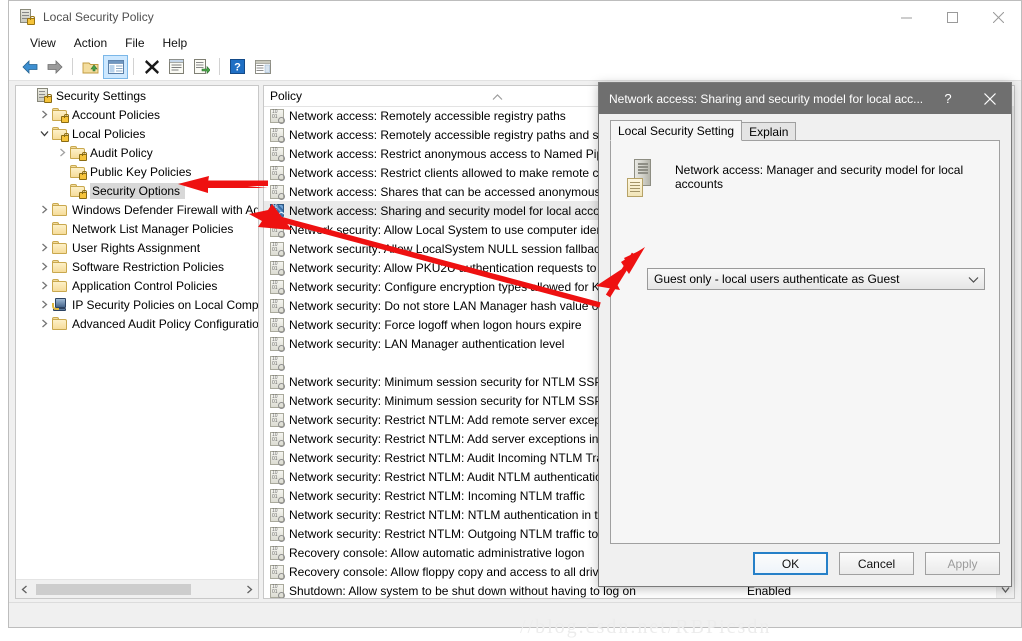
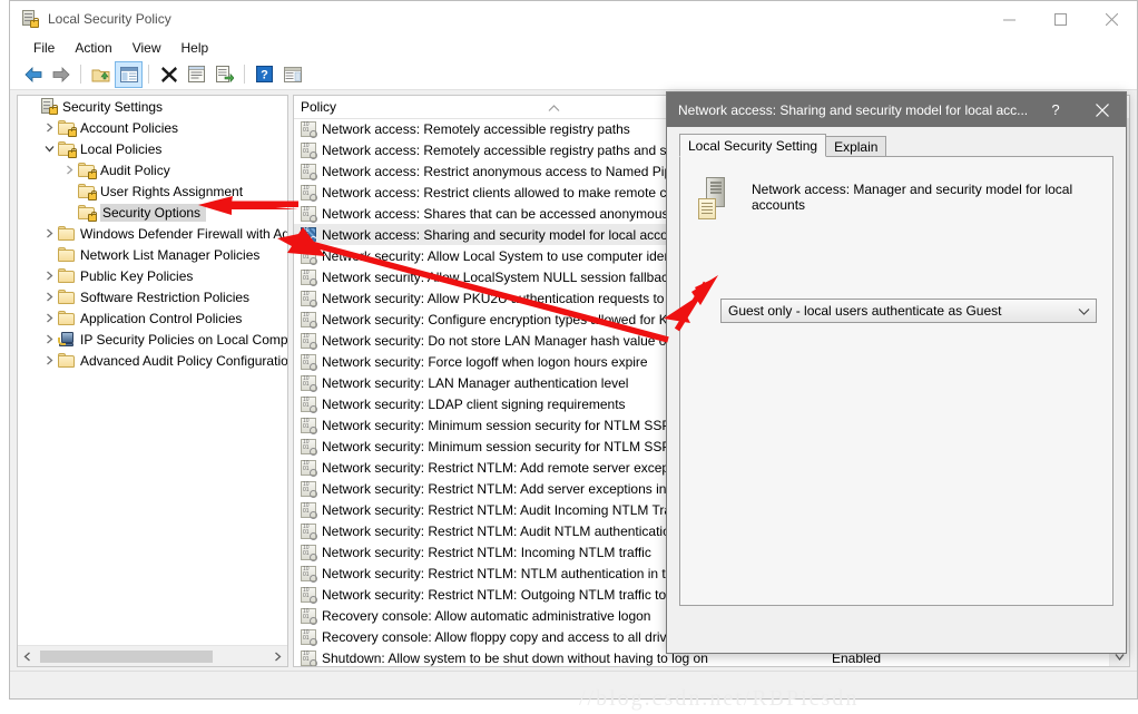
  Local Security Policy
- View
+ File
  Action
- File
+ View
  Help
  ?
  Security Settings
  Account Policies
  Local Policies
  Audit Policy
- Public Key Policies
+ User Rights Assignment
  Security Options
  Windows Defender Firewall with Ad
  Network List Manager Policies
- User Rights Assignment
+ Public Key Policies
  Software Restriction Policies
  Application Control Policies
  IP Security Policies on Local Comp
  Advanced Audit Policy Configuratio
  Policy
  Network access: Remotely accessible registry paths
  Network access: Remotely accessible registry paths and s
  Network access: Restrict anonymous access to Named Pi
  Network access: Restrict clients allowed to make remote c
  Network access: Shares that can be accessed anonymou
  Network access: Sharing and security model for local acco
  Netk security: Allow Local System to use computer ide
  Network securityow LocalSystem NULL session fallbac
  Network security: Allow PKU2thentication requests to
  Network security: Configure encryption typeowed for K
  Network security: Do not store LAN Manager hash value
  Network security: Force logoff when logon hours expire
  Network security: LAN Manager authentication level
+ Network security: LDAP client signing requirements
  Network security: Minimum session security for NTLM SS
  Network security: Minimum session security for NTLM SS
  Network security: Restrict NTLM: Add remote server exce
  Network security: Restrict NTLM: Add server exceptions in
  Network security: Restrict NTLM: Audit Incoming NTLM Tr
  Network security: Restrict NTLM: Audit NTLM authenticati
  Network security: Restrict NTLM: Incoming NTLM traffic
  Network security: Restrict NTLM: NTLM authentication in t
  Network security: Restrict NTLM: Outgoing NTLM traffic to
  Recovery console: Allow automatic administrative logon
  Recovery console: Allow floppy copy and access to all driv
  Shutdown: Allow system to be shut down without having to log on
  Enabled
  Network access: Sharing and security model for local acc...
  ?
  Local Security Setting
  Explain
  Network access: Manager and security model for local accounts
  Guest only - local users authenticate as Guest
- OK
- Cancel
- Apply
  //blog.csdn.net/RBPicsdn
